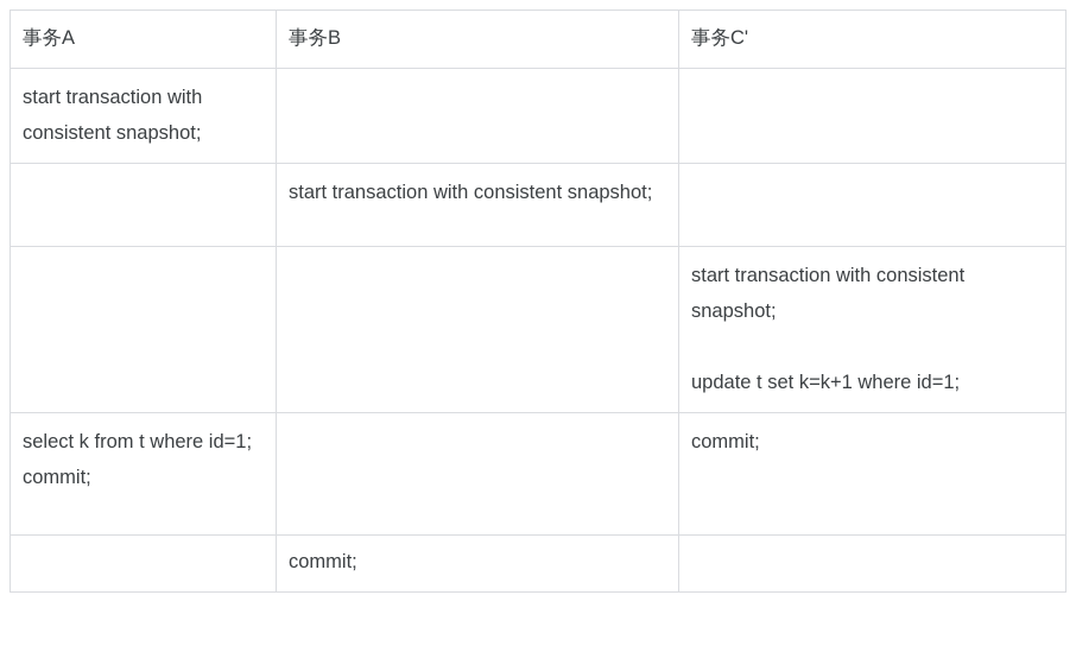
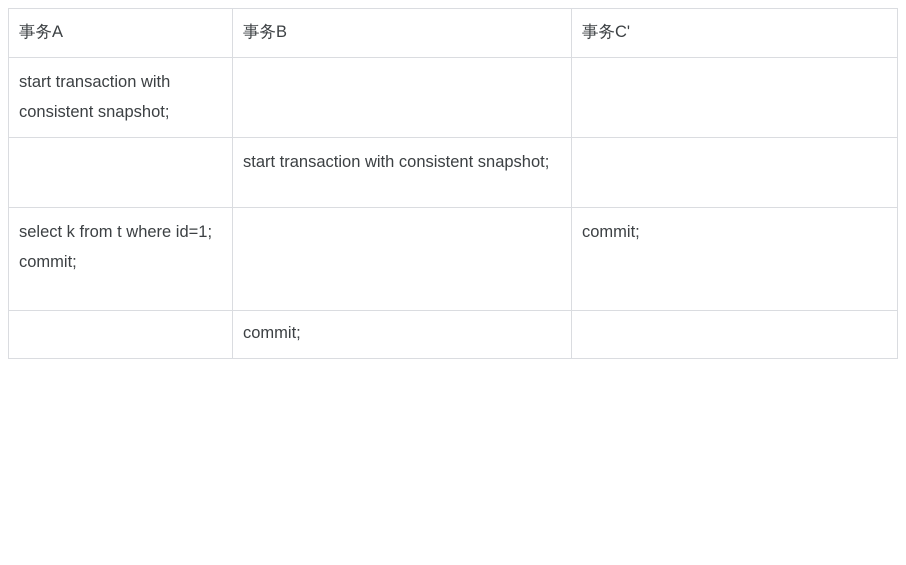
  事务A	事务B	事务C'
  start transaction with consistent snapshot;
  	start transaction with consistent snapshot;
- 		start transaction with consistent snapshot;update t set k=k+1 where id=1;
  select k from t where id=1;commit;		commit;
  	commit;
